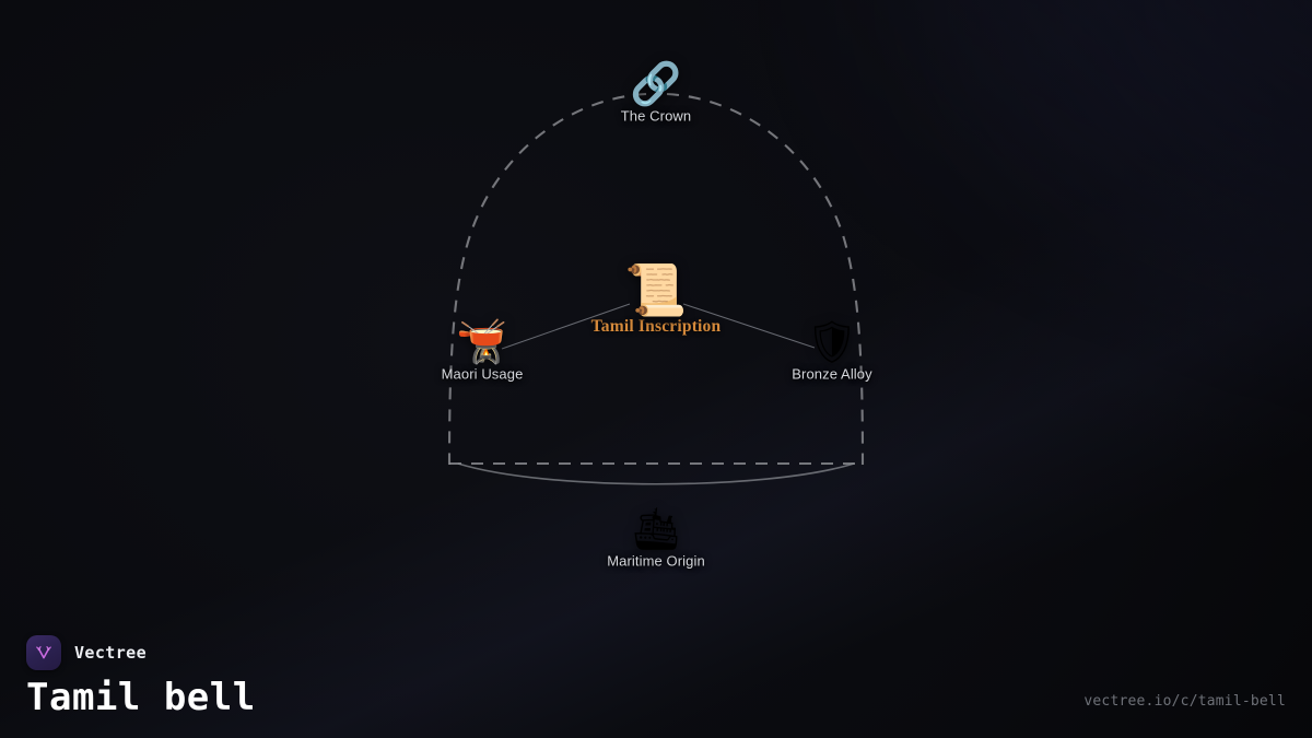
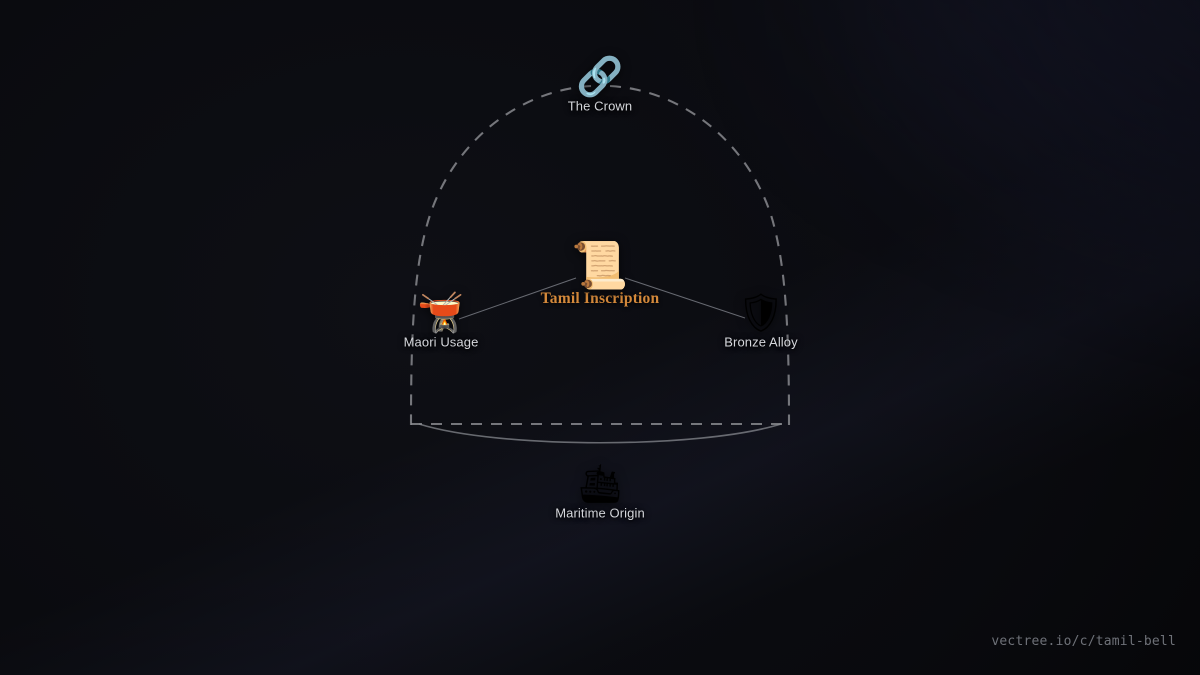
  🔗
  The Crown
  📜
  Tamil Inscription
  🫕
  Maori Usage
  🛡
  Bronze Alloy
  🛳
  Maritime Origin
- Vectree
- Tamil bell
  vectree.io/c/tamil-bell
